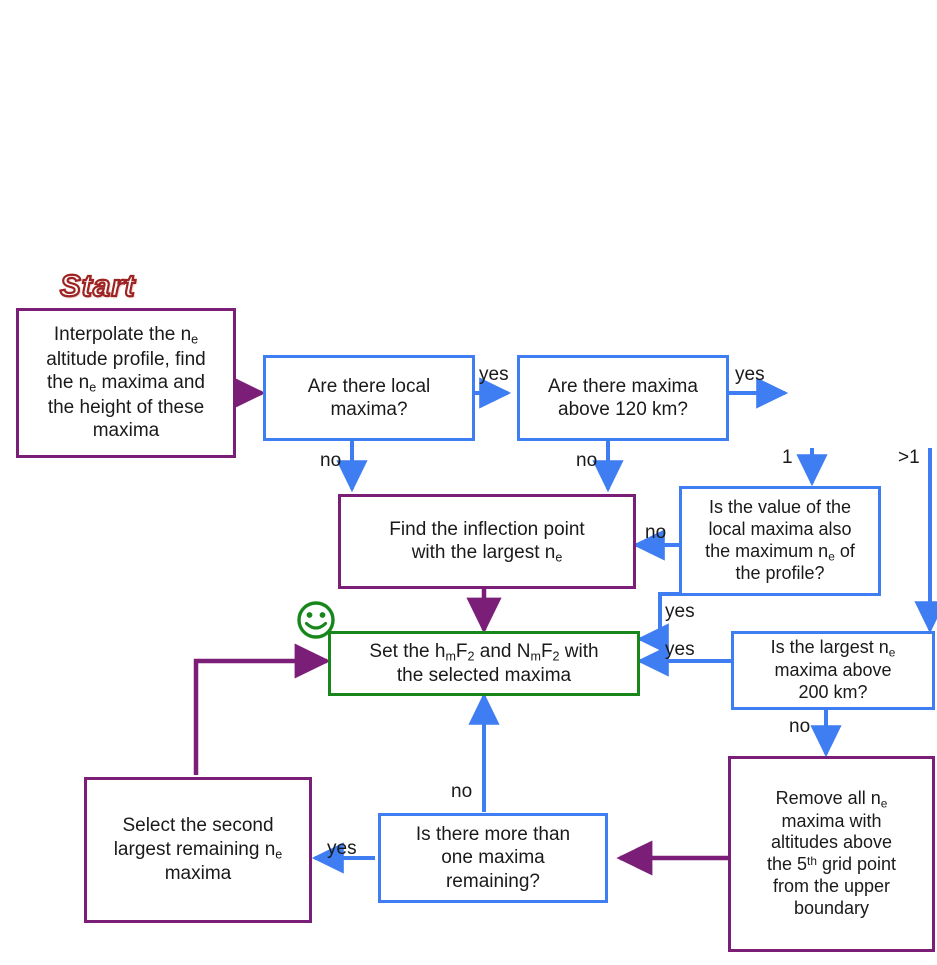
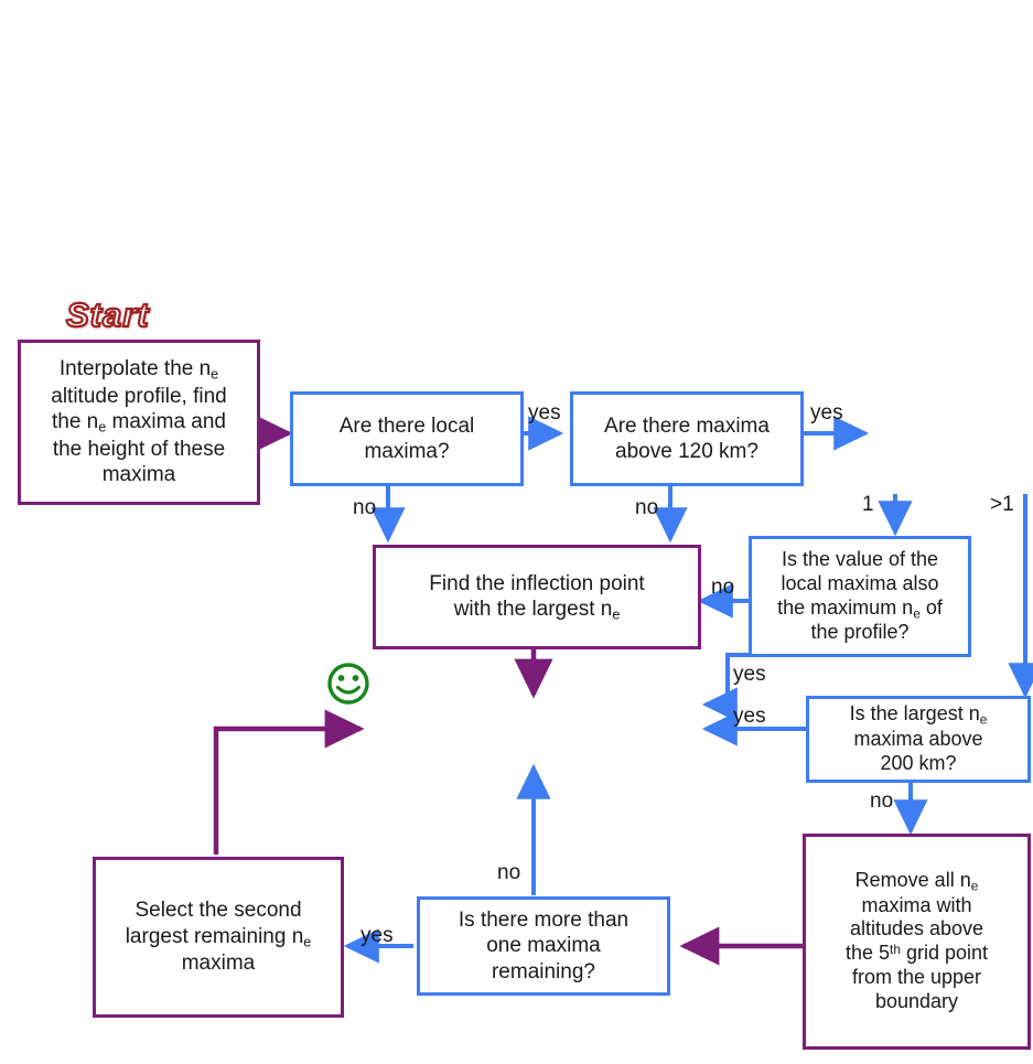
  Start
  Interpolate the ne
  altitude profile, find
  the ne maxima and
  the height of these
  maxima
  Are there local
  maxima?
  Are there maxima
  above 120 km?
  Find the inflection point
  with the largest ne
  Is the value of the
  local maxima also
  the maximum ne of
  the profile?
- Set the hmF2 and NmF2 with
- the selected maxima
  Is the largest ne
  maxima above
  200 km?
  Remove all ne
  maxima with
  altitudes above
  the 5th grid point
  from the upper
  boundary
  Is there more than
  one maxima
  remaining?
  Select the second
  largest remaining ne
  maxima
  yes
  yes
  no
  no
  1
  >1
  no
  yes
  yes
  no
  no
  yes
